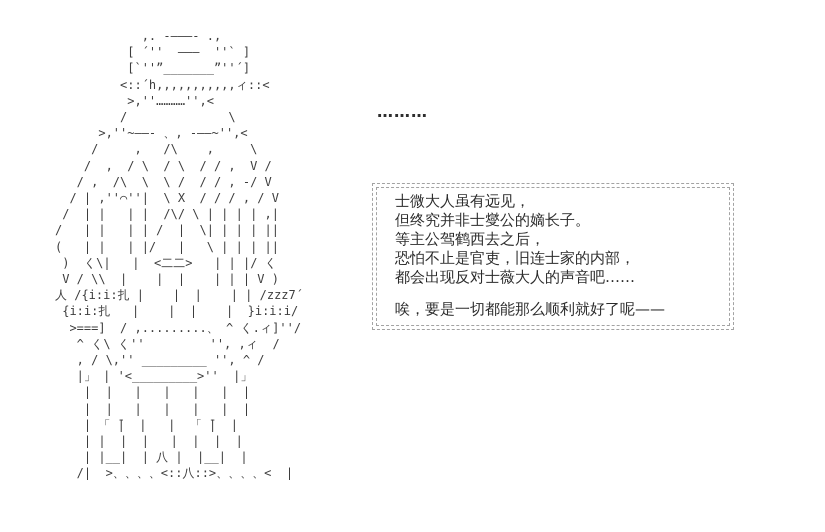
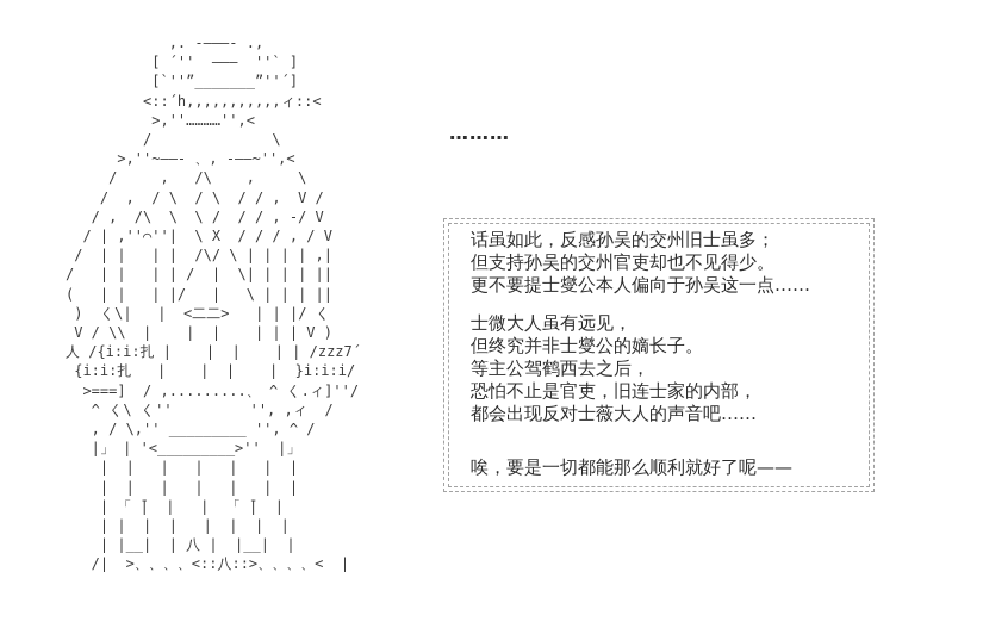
  ,. -―――- .,
  [ ´'' ――― ''` ]
  [`''”_______”''´]
  <::´h,,,,,,,,,,,ィ::<
  >,''…………'',<
  / \
  >,''~――- 、, -――~'',<
  / , /\ , \
  / , / \ / \ / / , V /
  / , /\ \ \ / / / , -/ V
  / | ,''⌒''| \ X / / / , / V
  / | | | | /\/ \ | | | | ,|
  / | | | | / | \| | | | ||
  ( | | | |/ | \ | | | ||
  ) く\| | <二二> | | |/ く
  V / \\ | | | | | | V )
  人 /{i:i:扎 | | | | | /zzz7´
  {i:i:扎 | | | | }i:i:i/
  >===] / ,.........、 ^ く.ィ]''/
  ^ く\ く'' '', ,ィ /
  , / \,'' _________ '', ^ /
  |」 | '<_________>'' |」
  | | | | | | |
  | | | | | | |
  | 「 ̄| | | 「 ̄| |
  | | | | | | | |
  | |__| | 八 | |__| |
  /| >、、、、<::八::>、、、、< |
  ………
+ 话虽如此，反感孙吴的交州旧士虽多；
+ 但支持孙吴的交州官吏却也不见得少。
+ 更不要提士燮公本人偏向于孙吴这一点……
  士微大人虽有远见，
  但终究并非士燮公的嫡长子。
  等主公驾鹤西去之后，
  恐怕不止是官吏，旧连士家的内部，
  都会出现反对士薇大人的声音吧……
  唉，要是一切都能那么顺利就好了呢——
